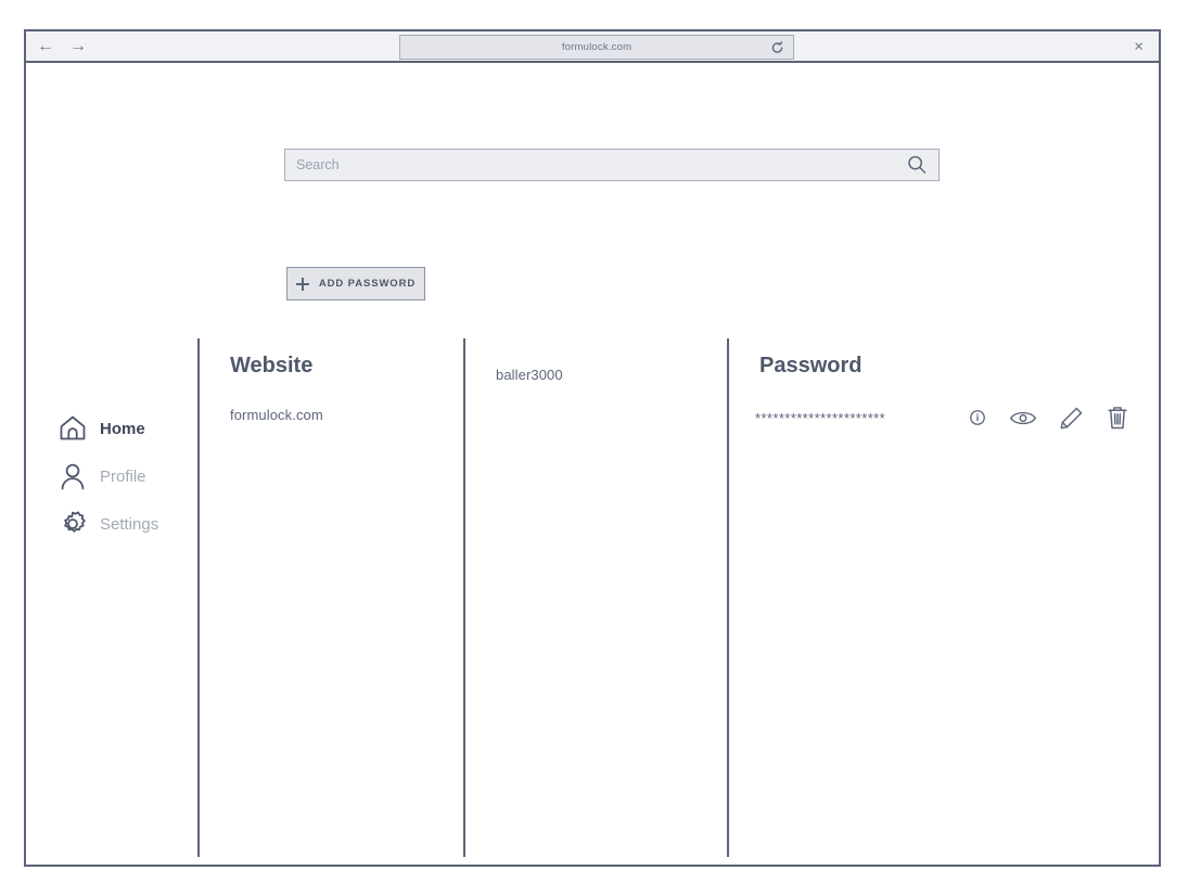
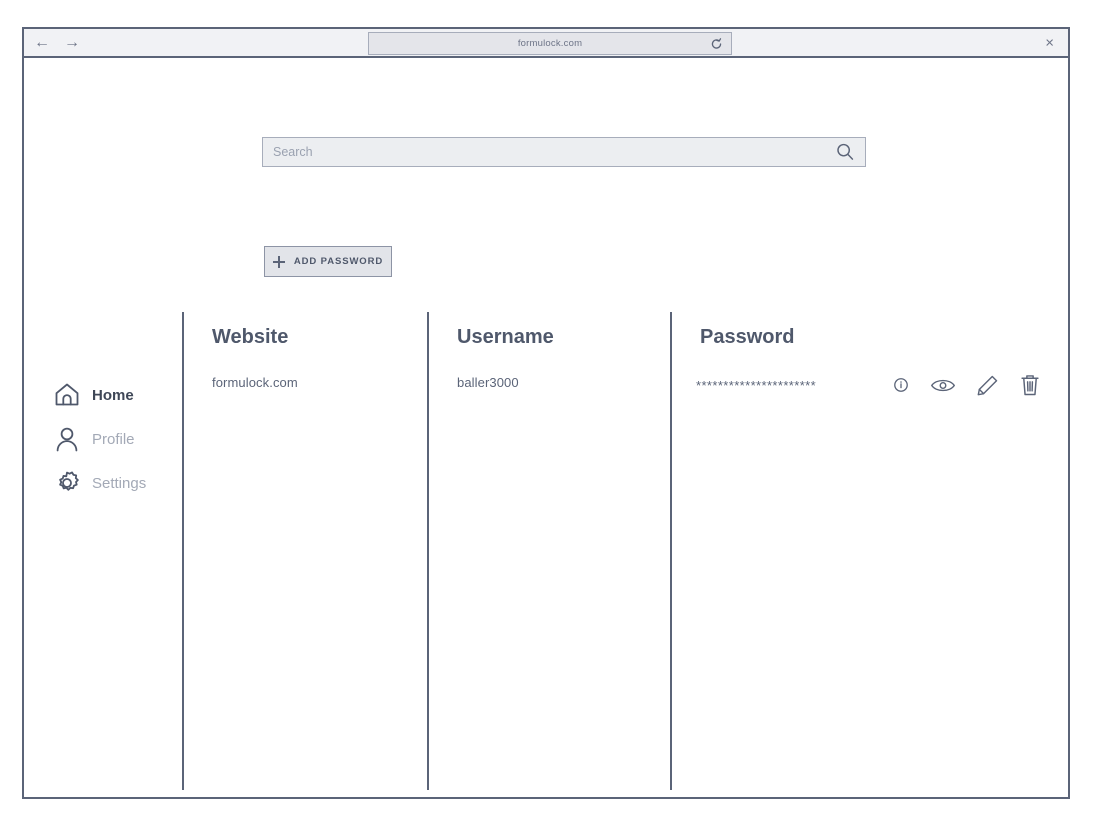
  ←
  →
  formulock.com
  ×
  Search
  ADD PASSWORD
  Home
  Profile
  Settings
  Website
  formulock.com
+ Username
  baller3000
  Password
  **********************
